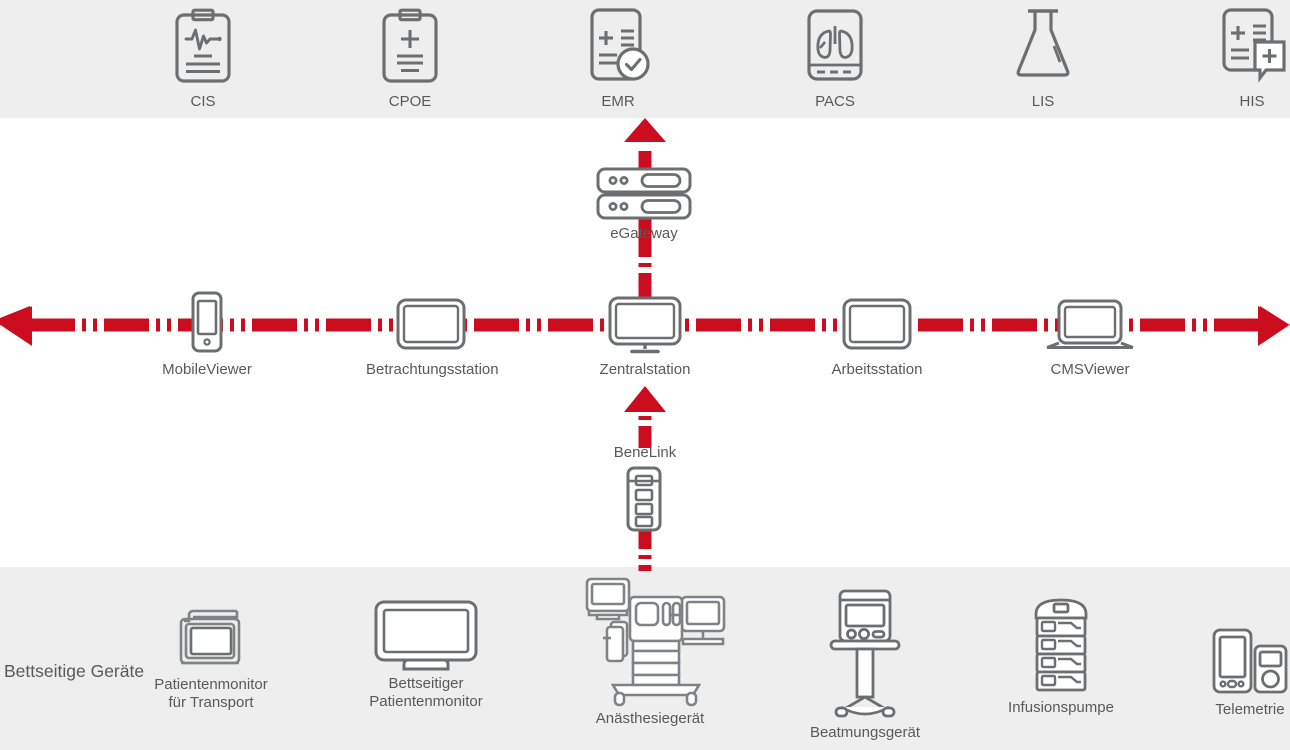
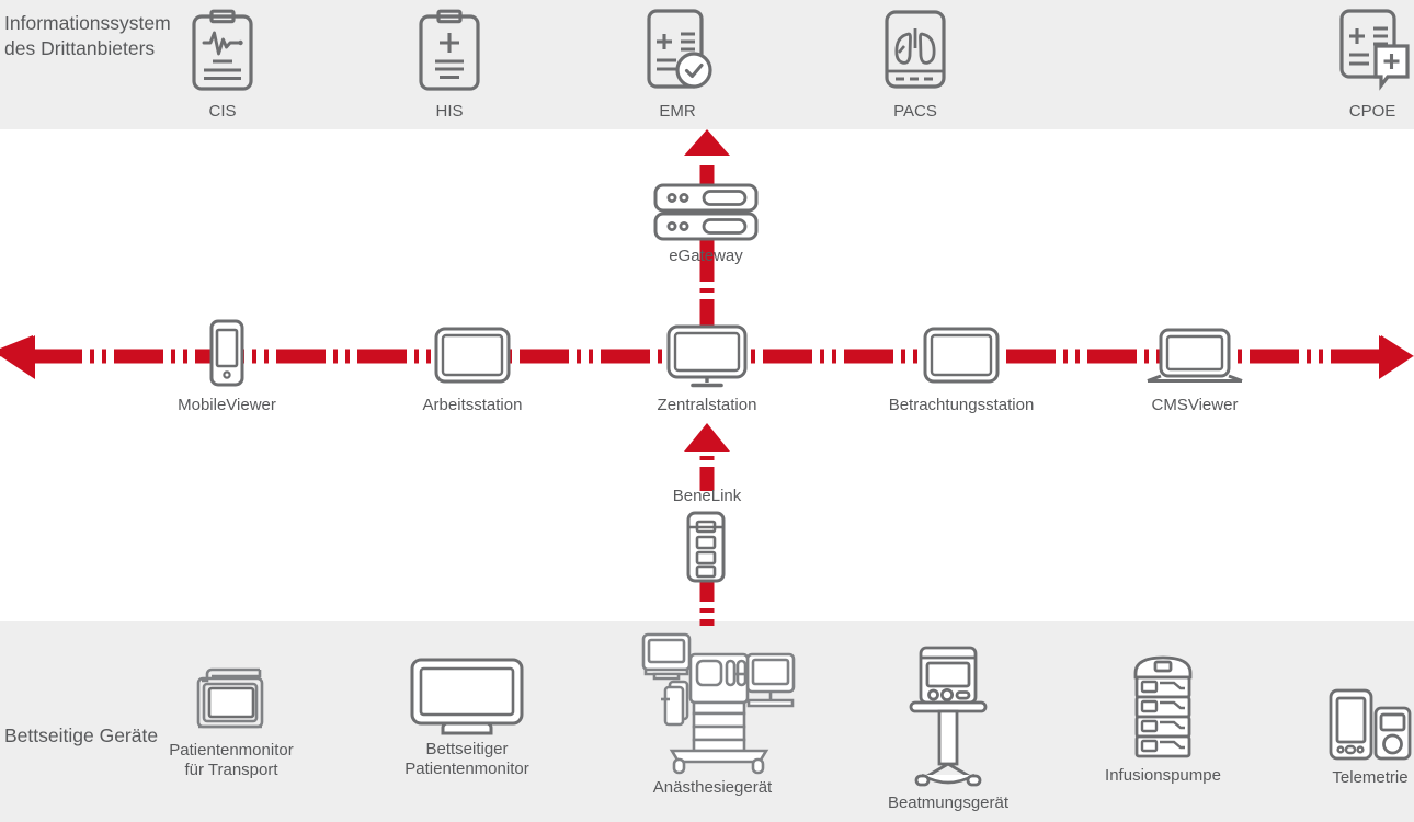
+ Informationssystem
+ des Drittanbieters
  Bettseitige Geräte
  CIS
- CPOE
+ HIS
  EMR
  PACS
- LIS
- HIS
+ CPOE
  eGateway
  BeneLink
  MobileViewer
- Betrachtungsstation
+ Arbeitsstation
  Zentralstation
- Arbeitsstation
+ Betrachtungsstation
  CMSViewer
  Patientenmonitor
  für Transport
  Bettseitiger
  Patientenmonitor
  Anästhesiegerät
  Beatmungsgerät
  Infusionspumpe
  Telemetrie
